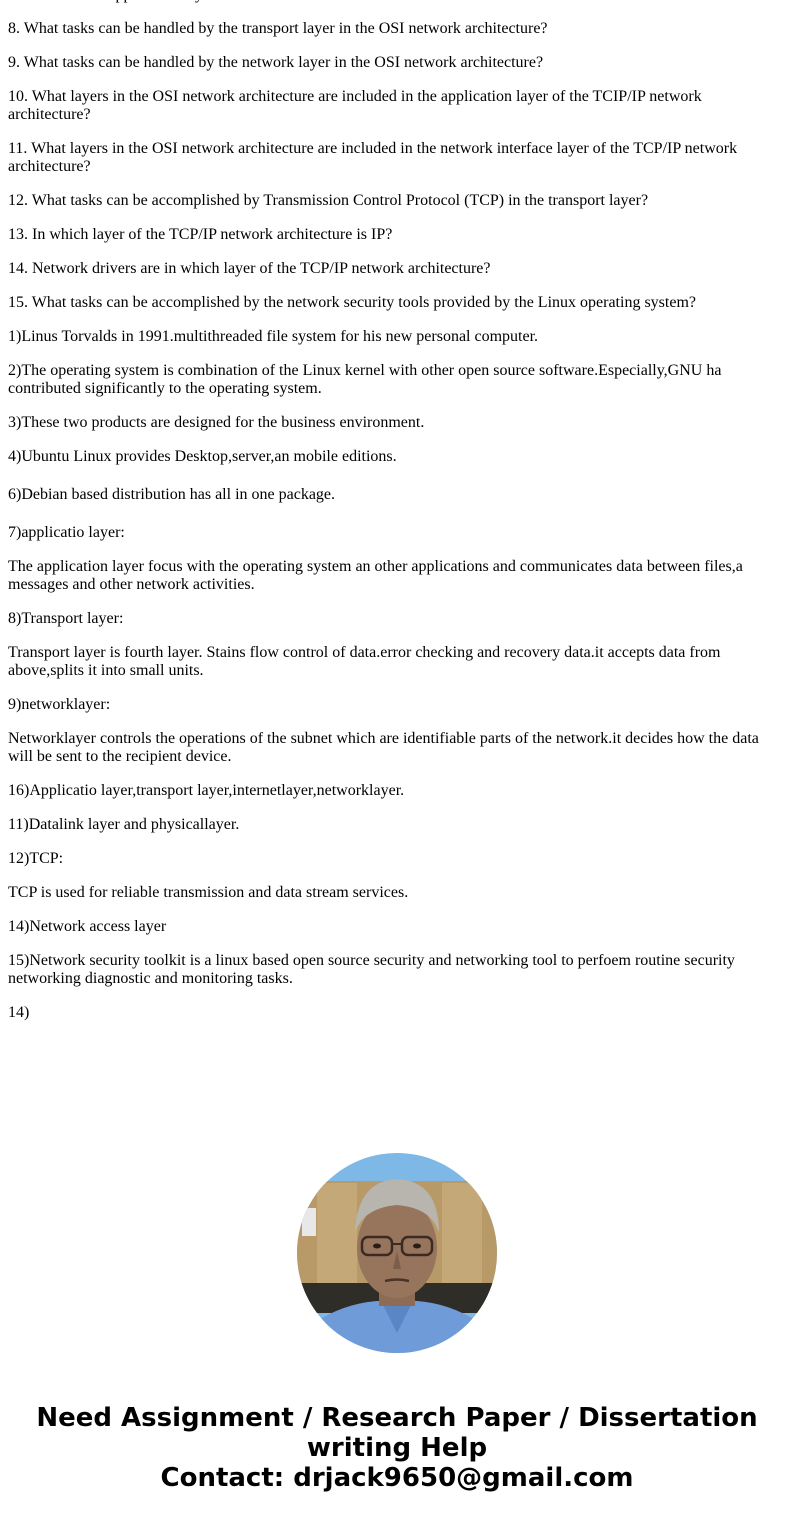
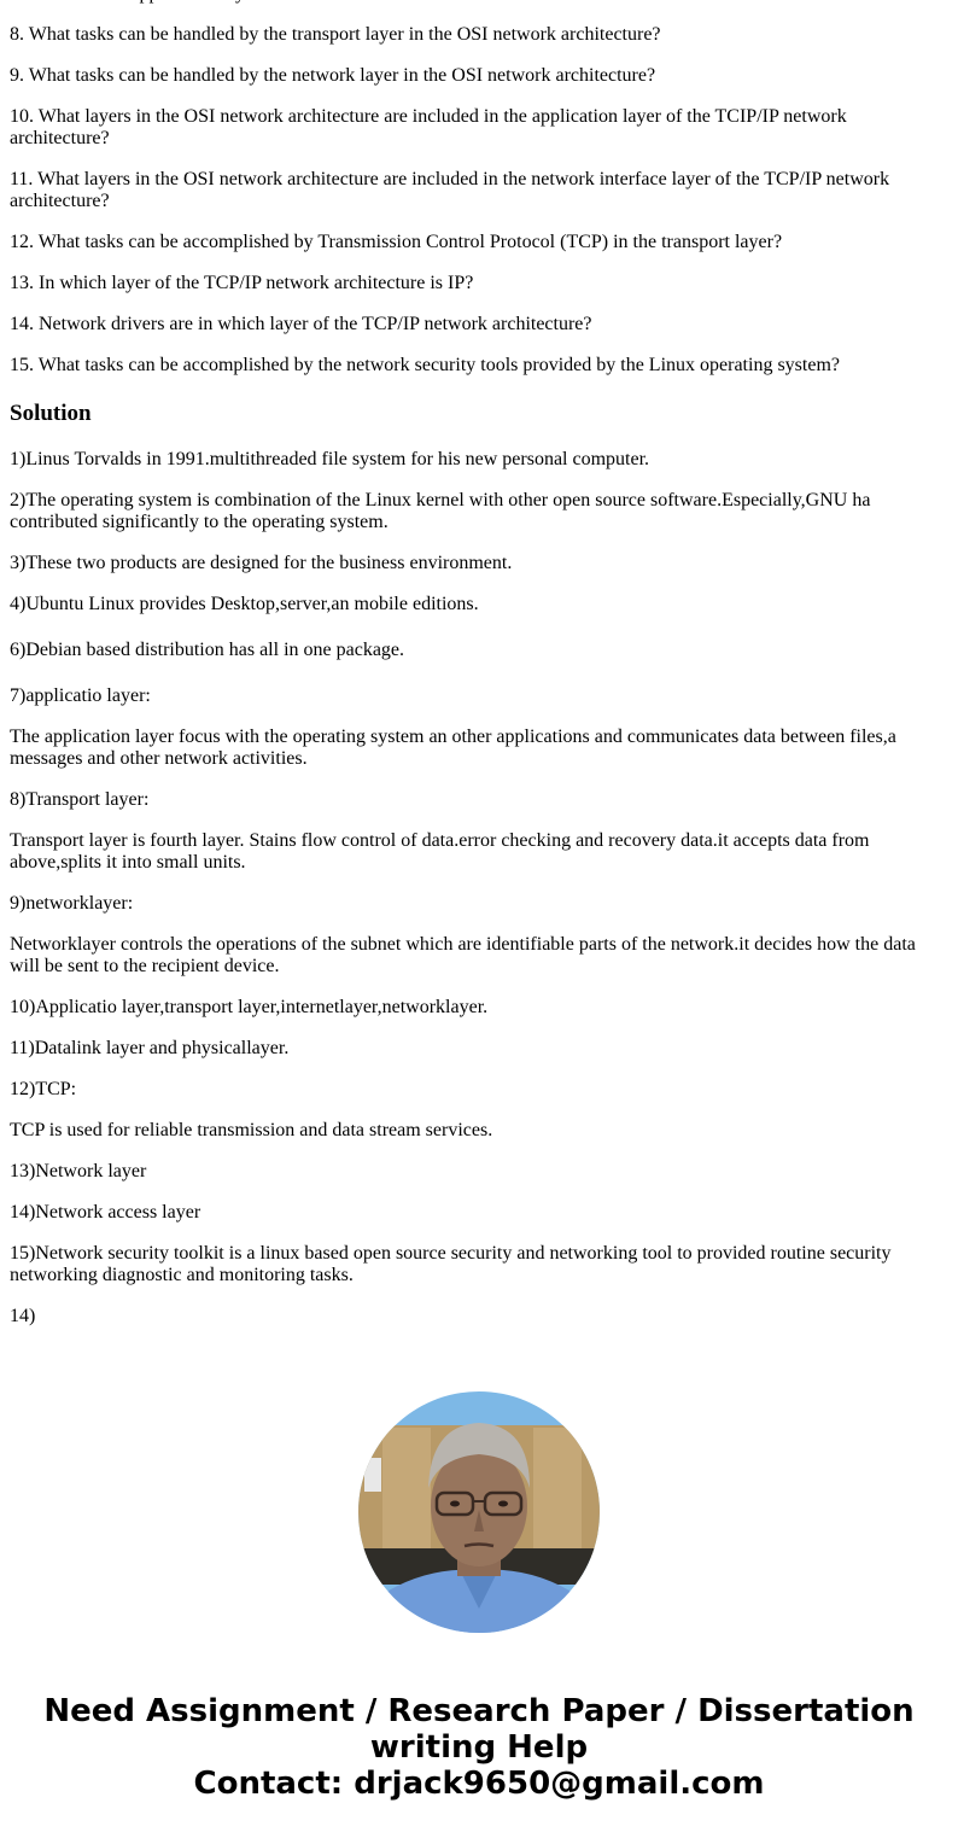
  8. What tasks can be handled by the transport layer in the OSI network architecture?
  9. What tasks can be handled by the network layer in the OSI network architecture?
  10. What layers in the OSI network architecture are included in the application layer of the TCIP/IP network architecture?
  11. What layers in the OSI network architecture are included in the network interface layer of the TCP/IP network architecture?
  12. What tasks can be accomplished by Transmission Control Protocol (TCP) in the transport layer?
  13. In which layer of the TCP/IP network architecture is IP?
  14. Network drivers are in which layer of the TCP/IP network architecture?
  15. What tasks can be accomplished by the network security tools provided by the Linux operating system?
+ Solution
  1)Linus Torvalds in 1991.multithreaded file system for his new personal computer.
  2)The operating system is combination of the Linux kernel with other open source software.Especially,GNU ha contributed significantly to the operating system.
  3)These two products are designed for the business environment.
  4)Ubuntu Linux provides Desktop,server,an mobile editions.
  6)Debian based distribution has all in one package.
  7)applicatio layer:
  The application layer focus with the operating system an other applications and communicates data between files,a messages and other network activities.
  8)Transport layer:
  Transport layer is fourth layer. Stains flow control of data.error checking and recovery data.it accepts data from above,splits it into small units.
  9)networklayer:
  Networklayer controls the operations of the subnet which are identifiable parts of the network.it decides how the data will be sent to the recipient device.
- 16)Applicatio layer,transport layer,internetlayer,networklayer.
+ 10)Applicatio layer,transport layer,internetlayer,networklayer.
  11)Datalink layer and physicallayer.
  12)TCP:
  TCP is used for reliable transmission and data stream services.
+ 13)Network layer
  14)Network access layer
- 15)Network security toolkit is a linux based open source security and networking tool to perfoem routine security networking diagnostic and monitoring tasks.
+ 15)Network security toolkit is a linux based open source security and networking tool to provided routine security networking diagnostic and monitoring tasks.
  14)
  Need Assignment / Research Paper / Dissertation
  writing Help
  Contact: drjack9650@gmail.com
